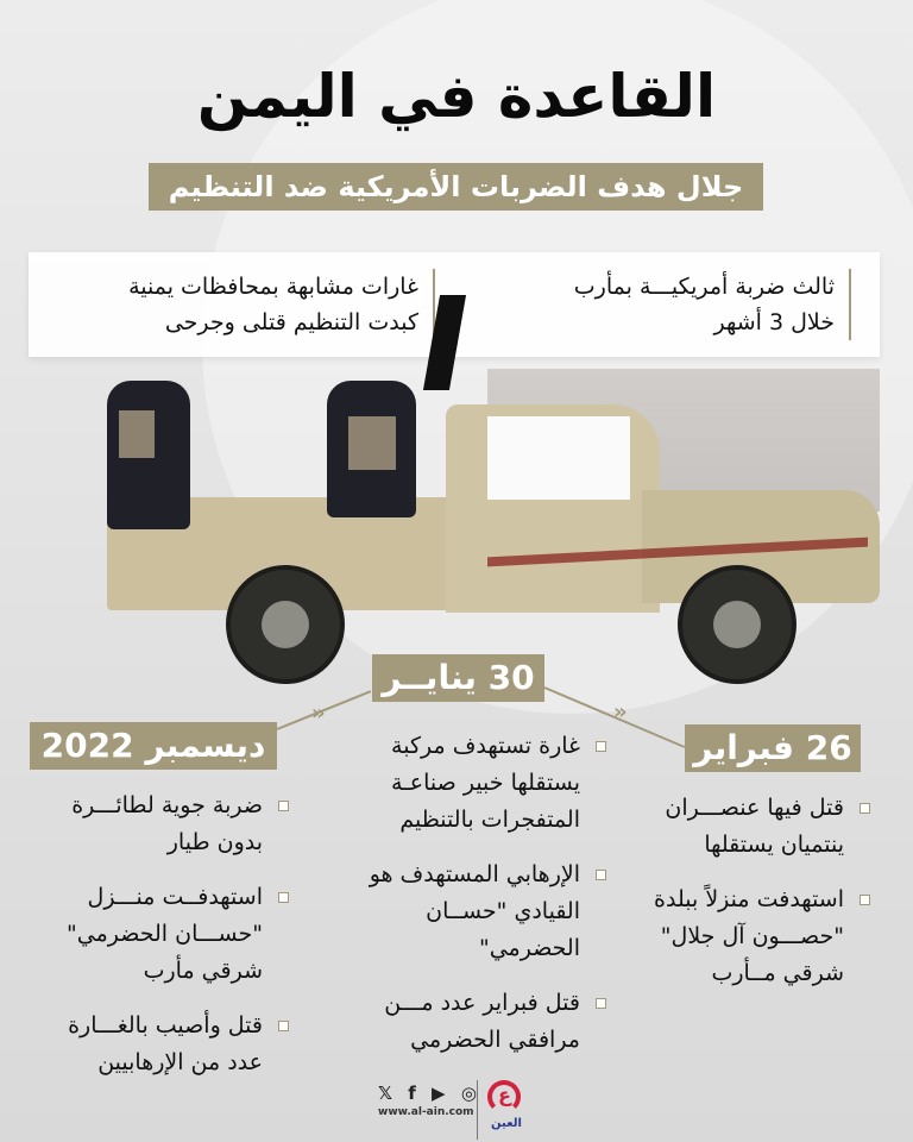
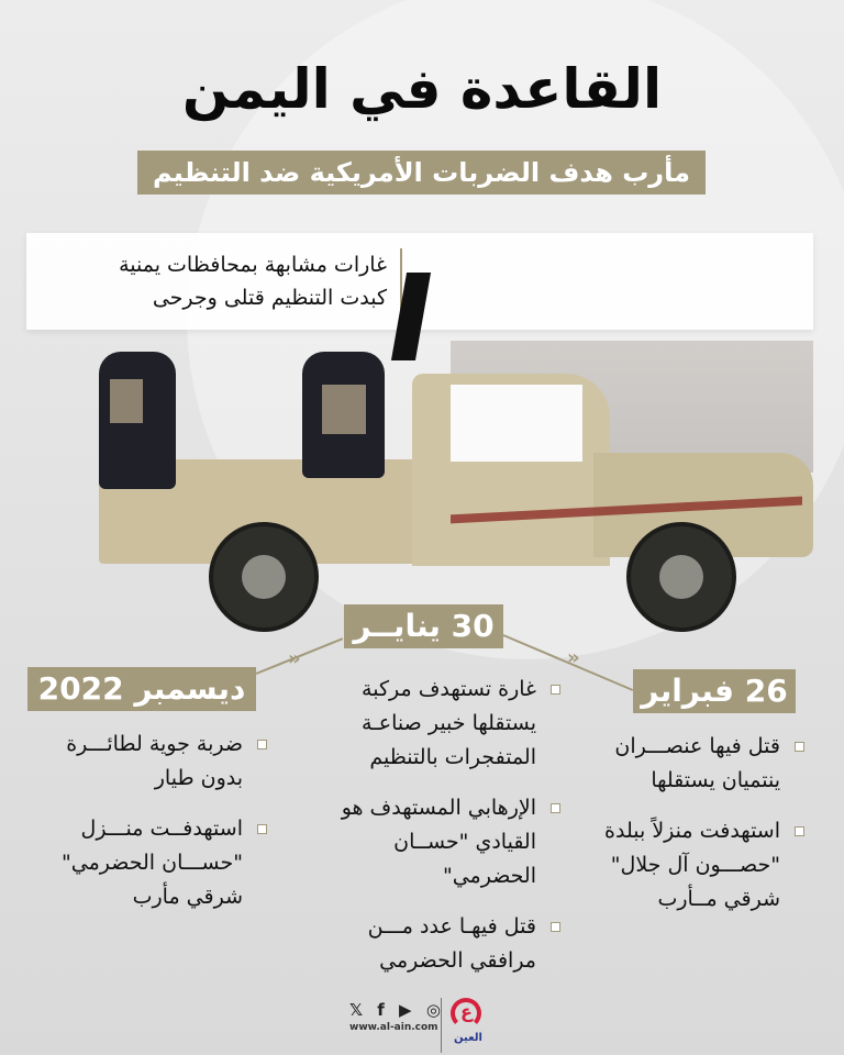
  القاعدة في اليمن
- جلال هدف الضربات الأمريكية ضد التنظيم
+ مأرب هدف الضربات الأمريكية ضد التنظيم
- ثالث ضربة أمريكيـــة بمأرب
- خلال 3 أشهر
  غارات مشابهة بمحافظات يمنية
  كبدت التنظيم قتلى وجرحى
  «
  «
  30 ينايــر
  26 فبراير
  ديسمبر 2022
  قتل فيها عنصـــران ينتميان يستقلها
  استهدفت منزلاً ببلدة "حصـــون آل جلال" شرقي مــأرب
  غارة تستهدف مركبة يستقلها خبير صناعـة المتفجرات بالتنظيم
  الإرهابي المستهدف هو القيادي "حســان الحضرمي"
- قتل فبراير عدد مـــن مرافقي الحضرمي
+ قتل فيهـا عدد مـــن مرافقي الحضرمي
  ضربة جوية لطائـــرة بدون طيار
  استهدفــت منـــزل "حســـان الحضرمي" شرقي مأرب
- قتل وأصيب بالغـــارة عدد من الإرهابيين
  𝕏 f ▶ ◎
  www.al-ain.com
  ع
  العين
